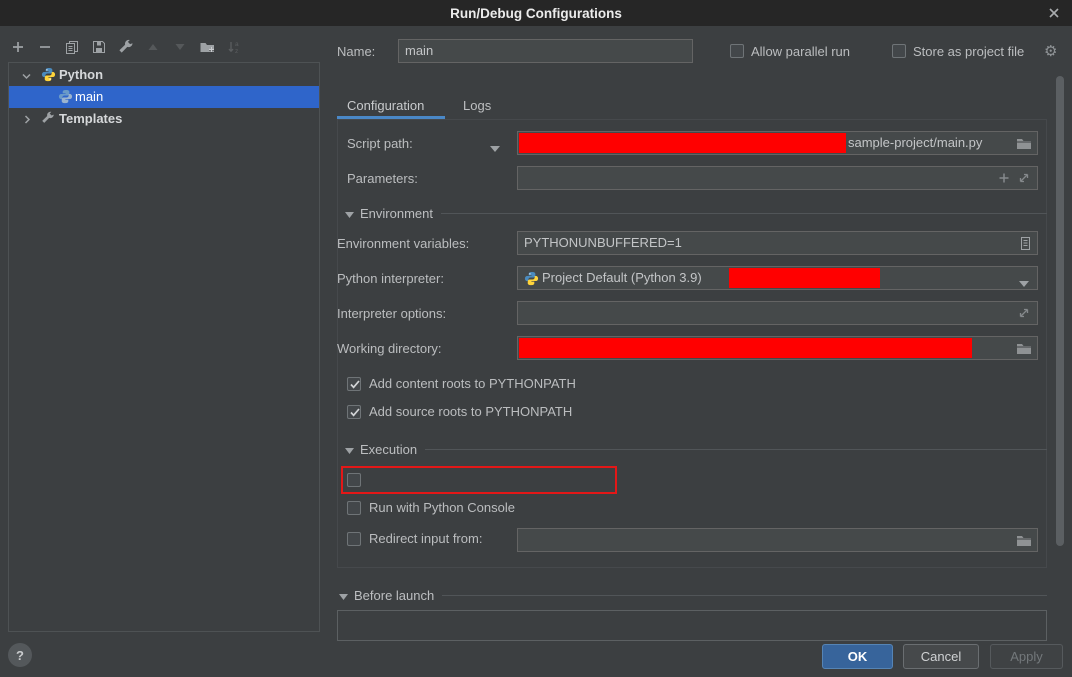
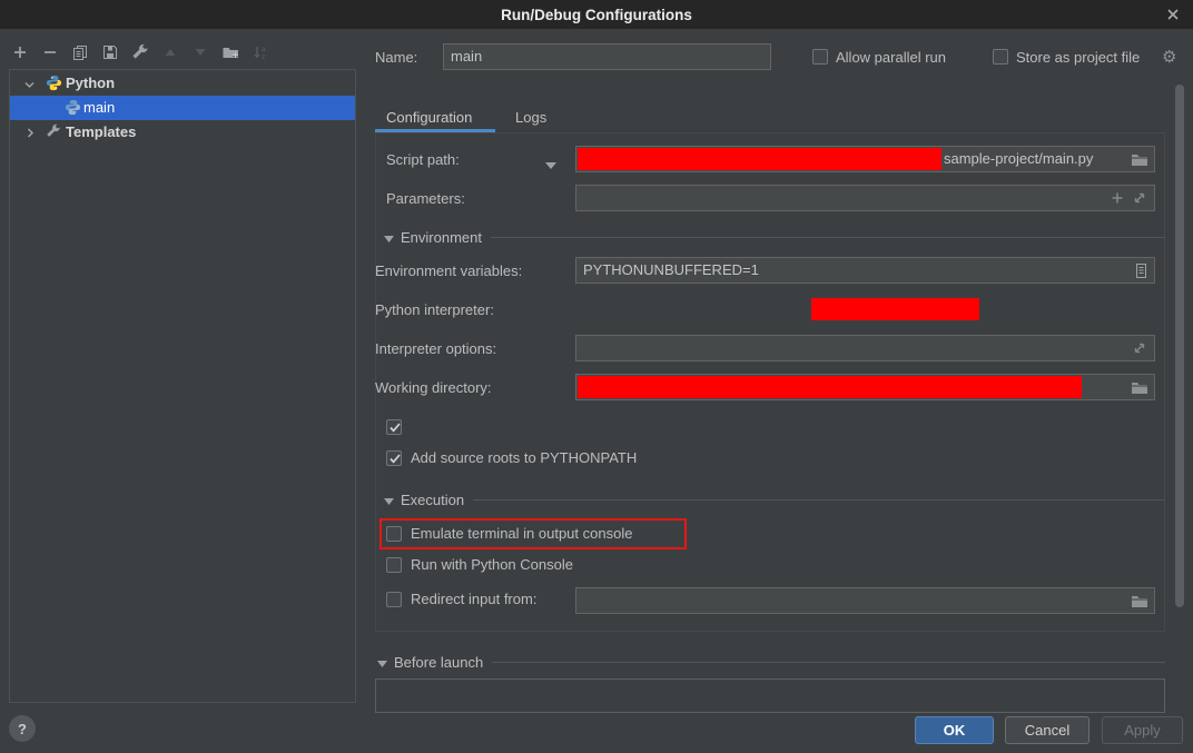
  Run/Debug Configurations
  Python
  main
  Templates
  Name:
  main
  Allow parallel run
  Store as project file
  ⚙
  Configuration
  Logs
  Script path:
  sample-project/main.py
  Parameters:
  Environment
  Environment variables:
  PYTHONUNBUFFERED=1
  Python interpreter:
- Project Default (Python 3.9)
  Interpreter options:
  Working directory:
- Add content roots to PYTHONPATH
  Add source roots to PYTHONPATH
  Execution
+ Emulate terminal in output console
  Run with Python Console
  Redirect input from:
  Before launch
  ?
  OK
  Cancel
  Apply
